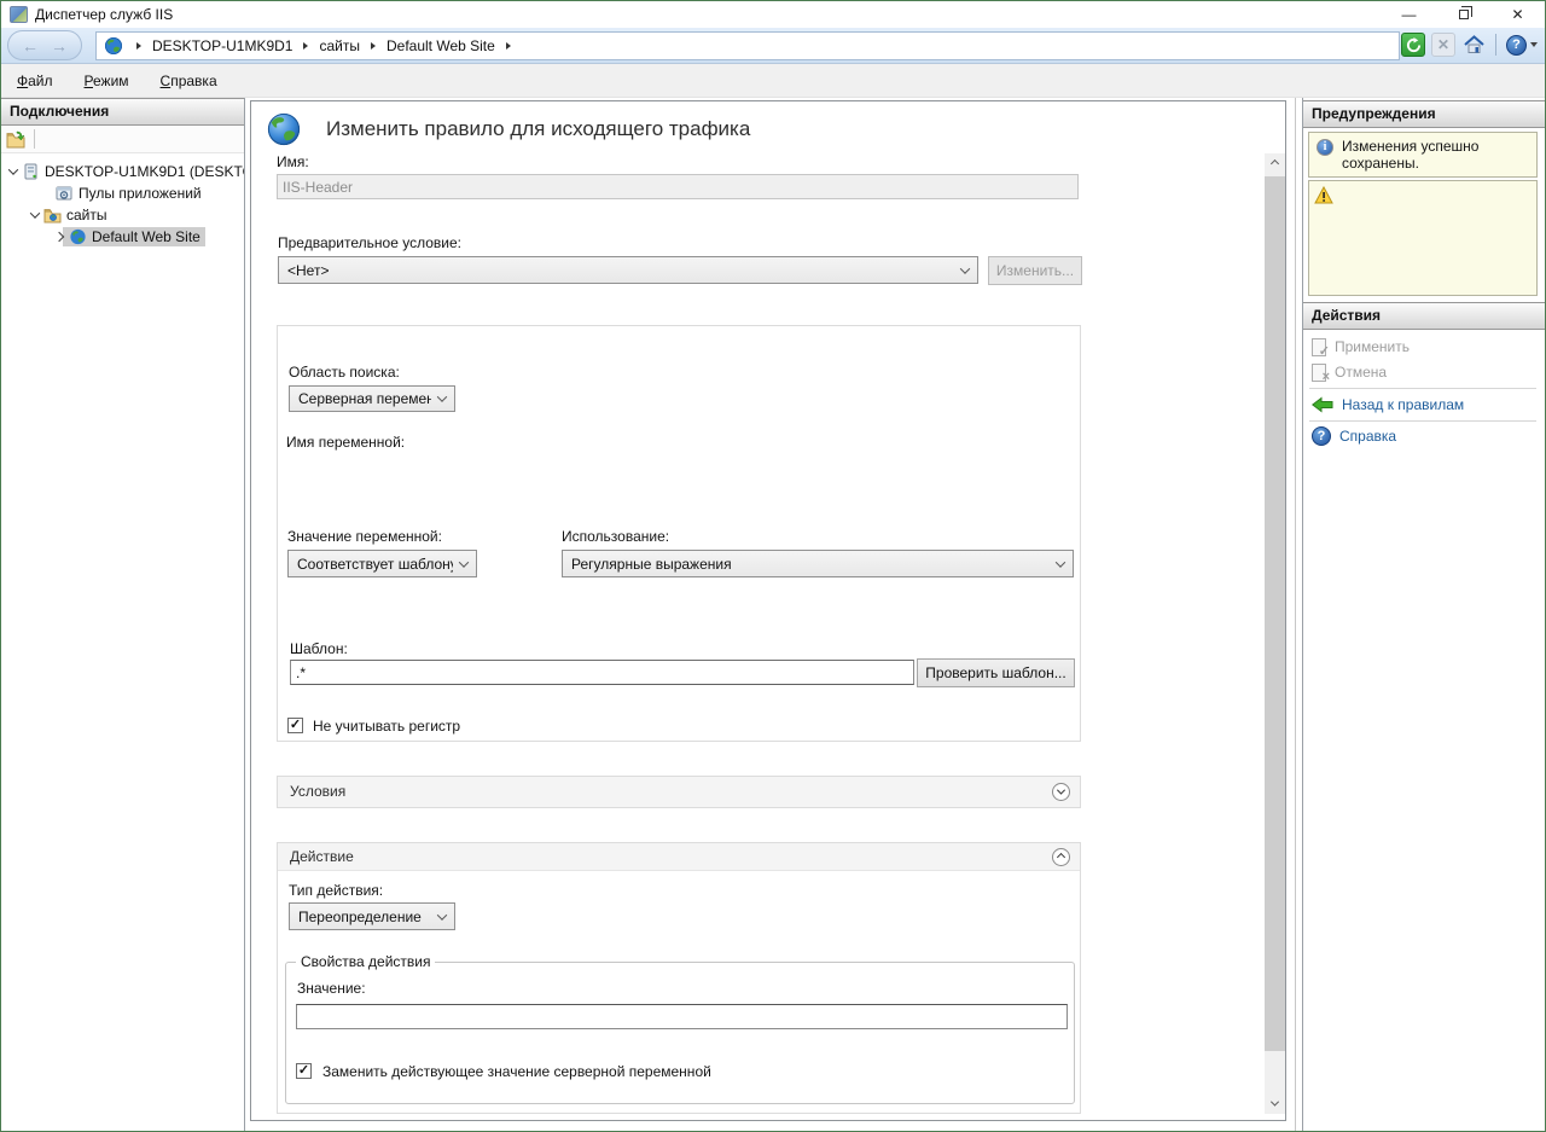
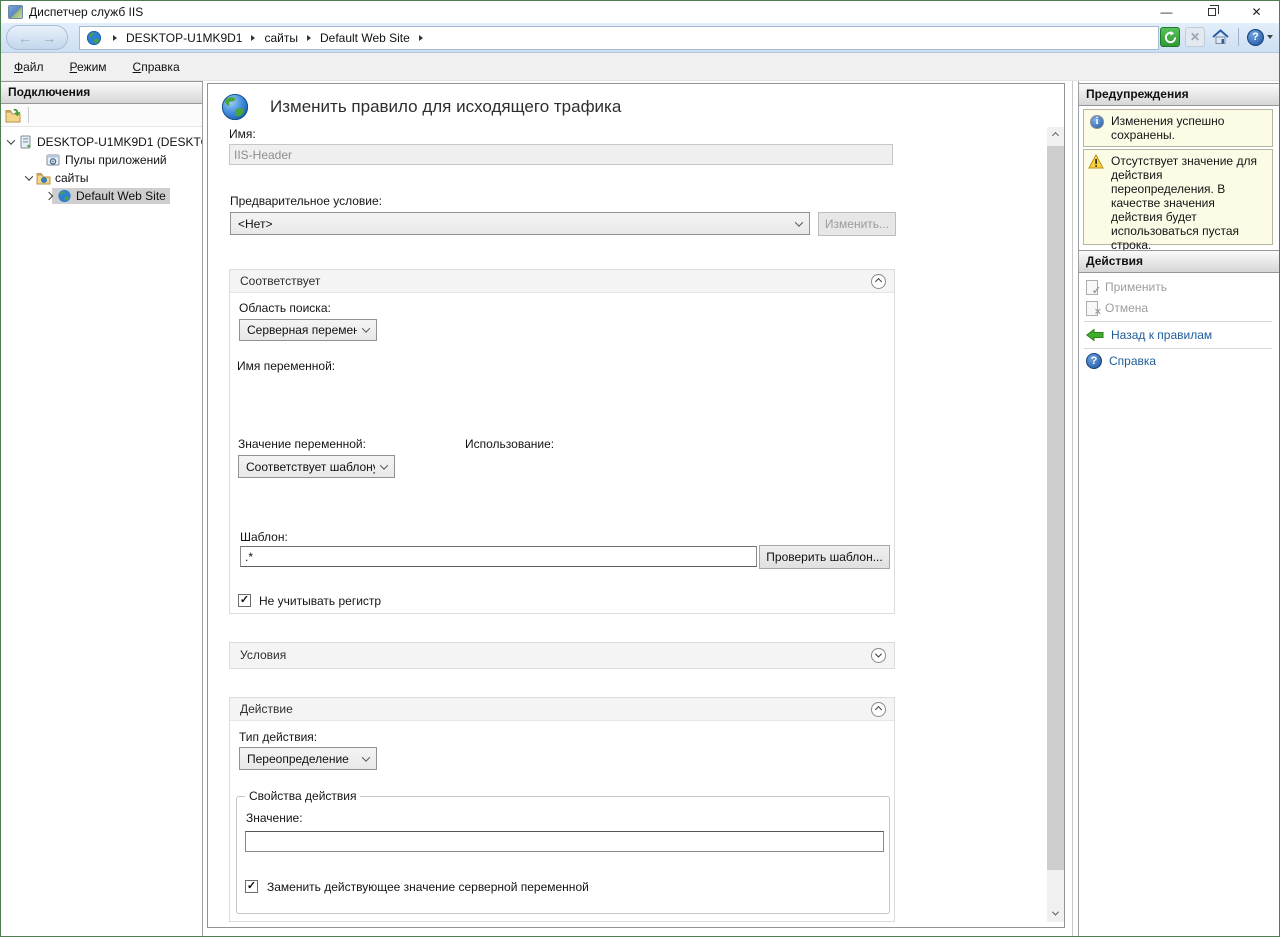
  Диспетчер служб IIS
  —
  ✕
  ←
  →
  DESKTOP-U1MK9D1
  сайты
  Default Web Site
  ✕
  ?
  Файл
  Режим
  Справка
  Подключения
  DESKTOP-U1MK9D1 (DESKT
  Пулы приложений
  сайты
  Default Web Site
  Изменить правило для исходящего трафика
  Имя:
  IIS-Header
  Предварительное условие:
  <Нет>
  Изменить...
+ Соответствует
  Область поиска:
  Серверная перемен
  Имя переменной:
  Значение переменной:
  Соответствует шаблон
  Использование:
- Регулярные выражения
  Шаблон:
  .*
  Проверить шаблон...
  ✓
  Не учитывать регистр
  Условия
  Действие
  Тип действия:
  Переопределение
  Свойства действия
  Значение:
  ✓
  Заменить действующее значение серверной переменной
  Предупреждения
  i
  Изменения успешно сохранены.
+ Отсутствует значение для действия переопределения. В качестве значения действия будет использоваться пустая строка.
  Действия
  ✓
  Применить
  ×
  Отмена
  Назад к правилам
  ?
  Справка
